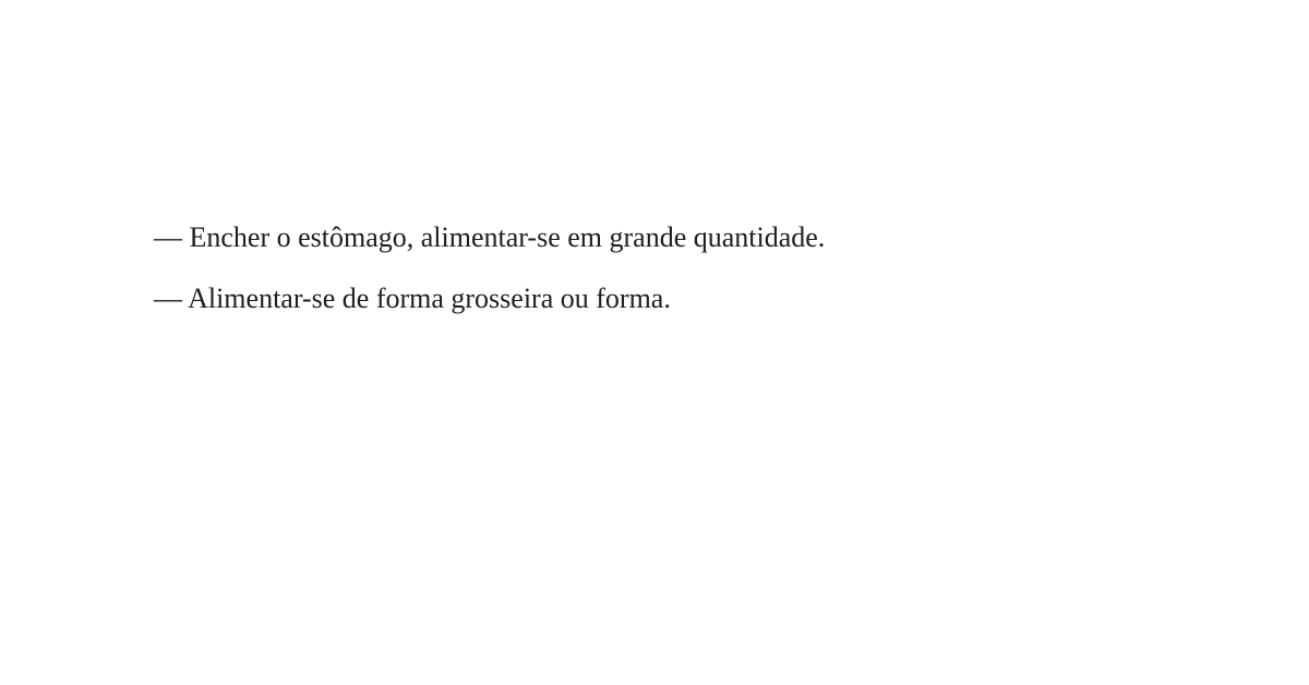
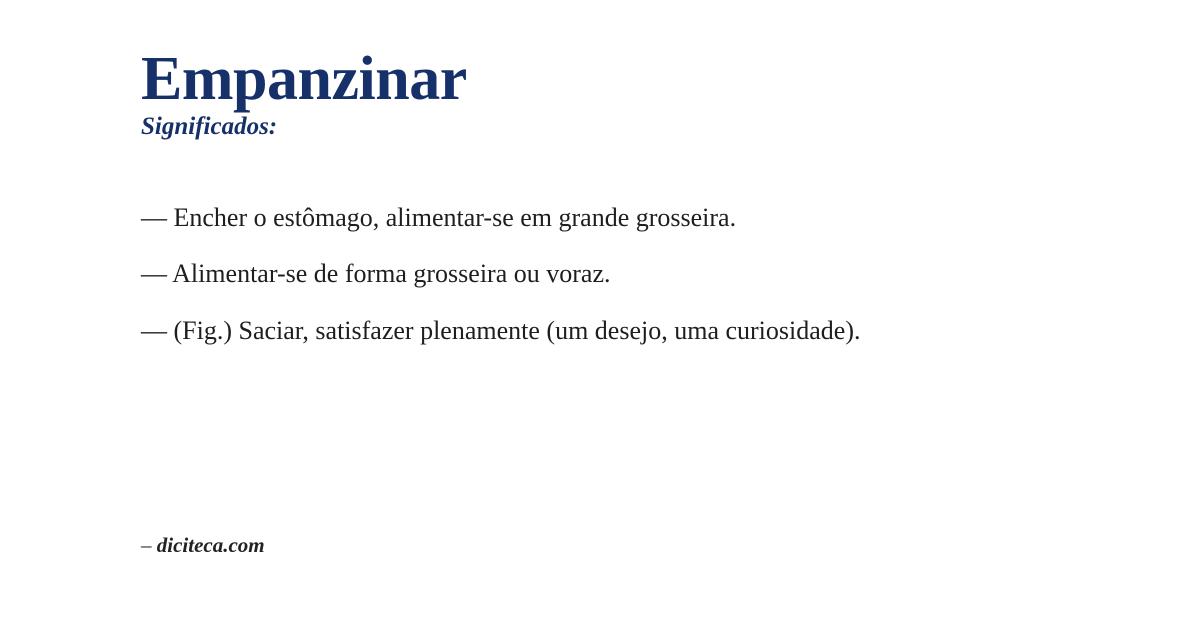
+ Empanzinar
+ Significados:
- — Encher o estômago, alimentar-se em grande quantidade.
+ — Encher o estômago, alimentar-se em grande grosseira.
- — Alimentar-se de forma grosseira ou forma.
+ — Alimentar-se de forma grosseira ou voraz.
+ — (Fig.) Saciar, satisfazer plenamente (um desejo, uma curiosidade).
+ – diciteca.com
